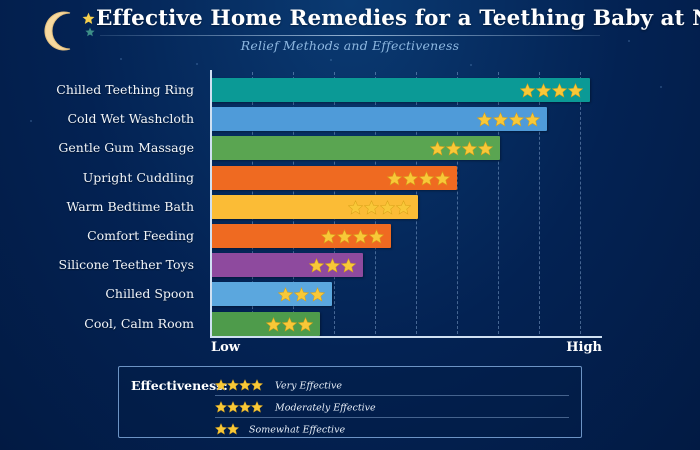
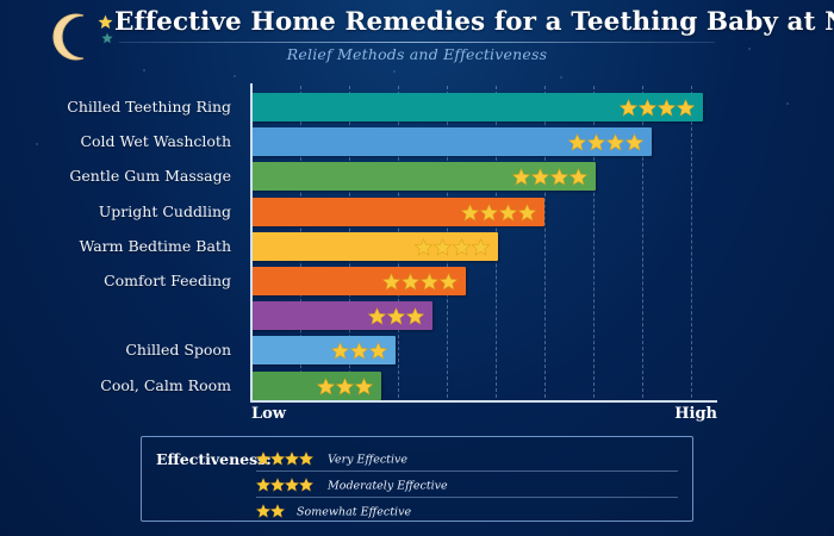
  Effective Home Remedies for a Teething Baby at
  Relief Methods and Effectiveness
  Chilled Teething Ring
  Cold Wet Washcloth
  Gentle Gum Massage
  Upright Cuddling
  Warm Bedtime Bath
  Comfort Feeding
- Silicone Teether Toys
  Chilled Spoon
  Cool, Calm Room
  Low
  High
  Effectivenes:
  Very Effective
  Moderately Effective
  Somewhat Effective
